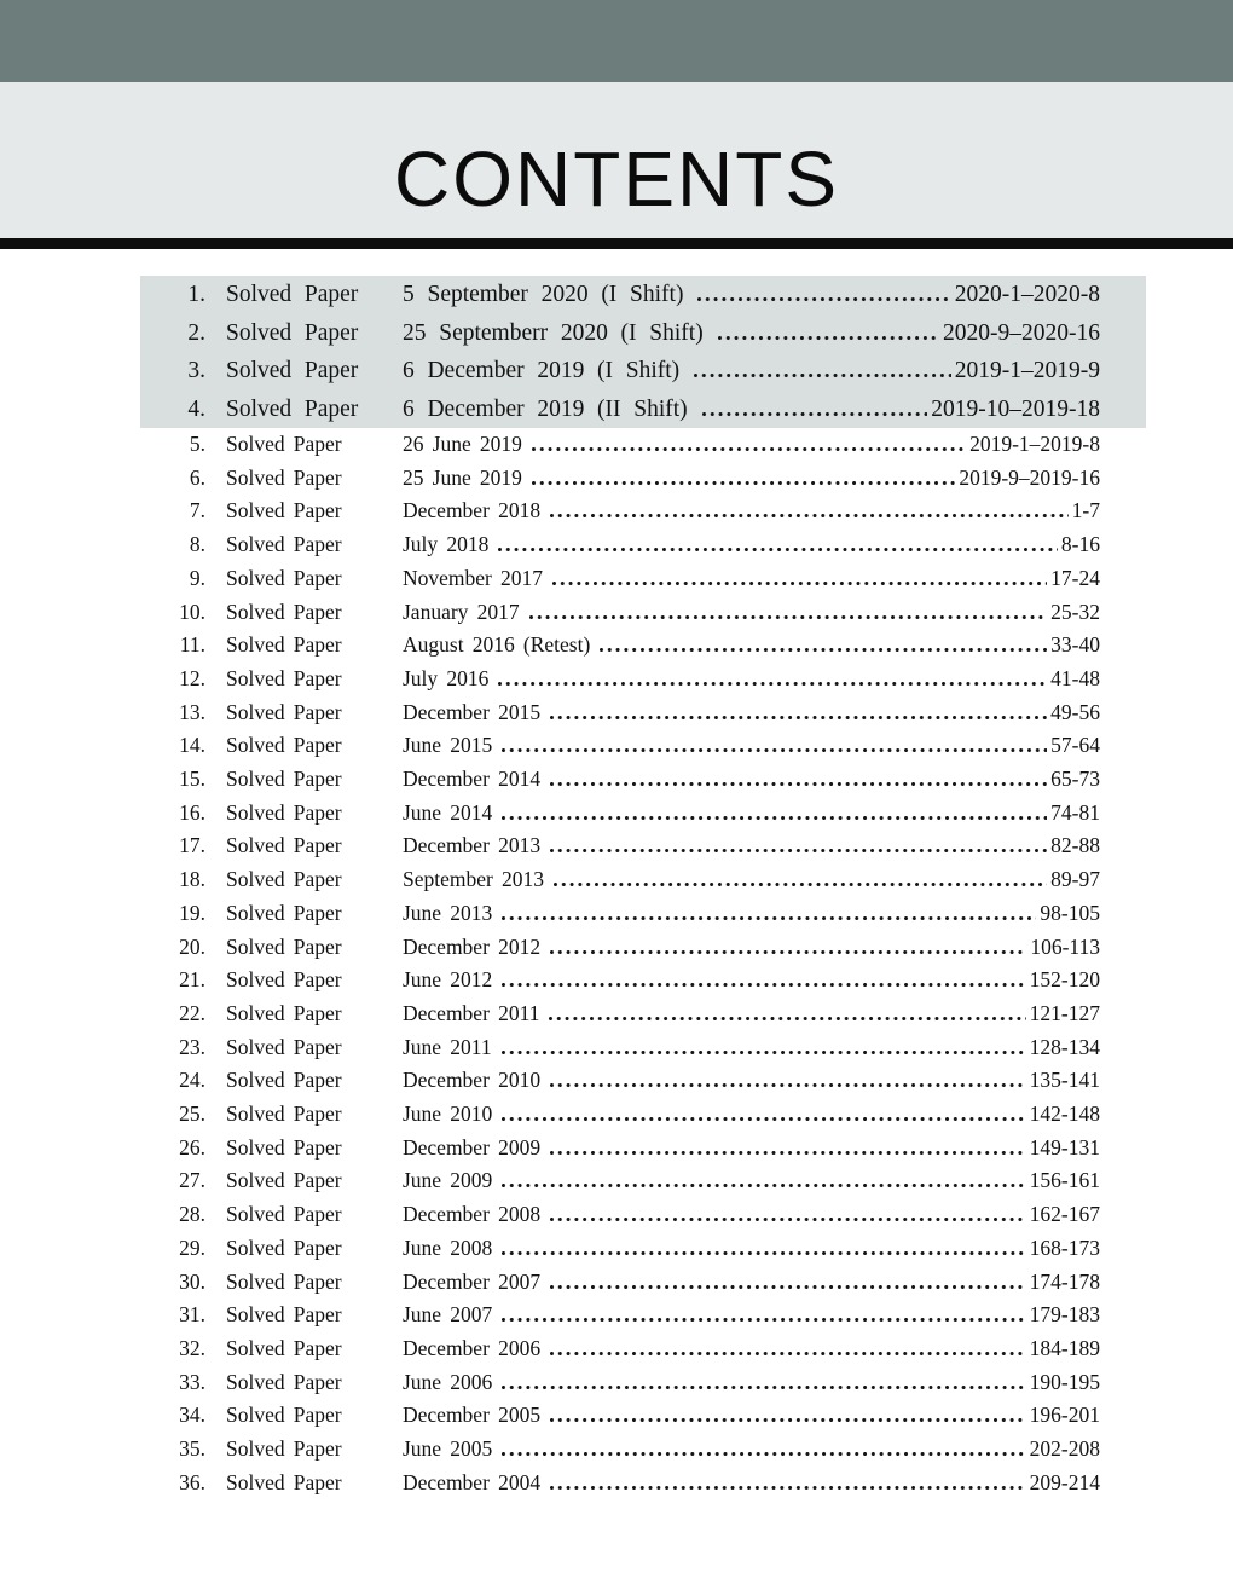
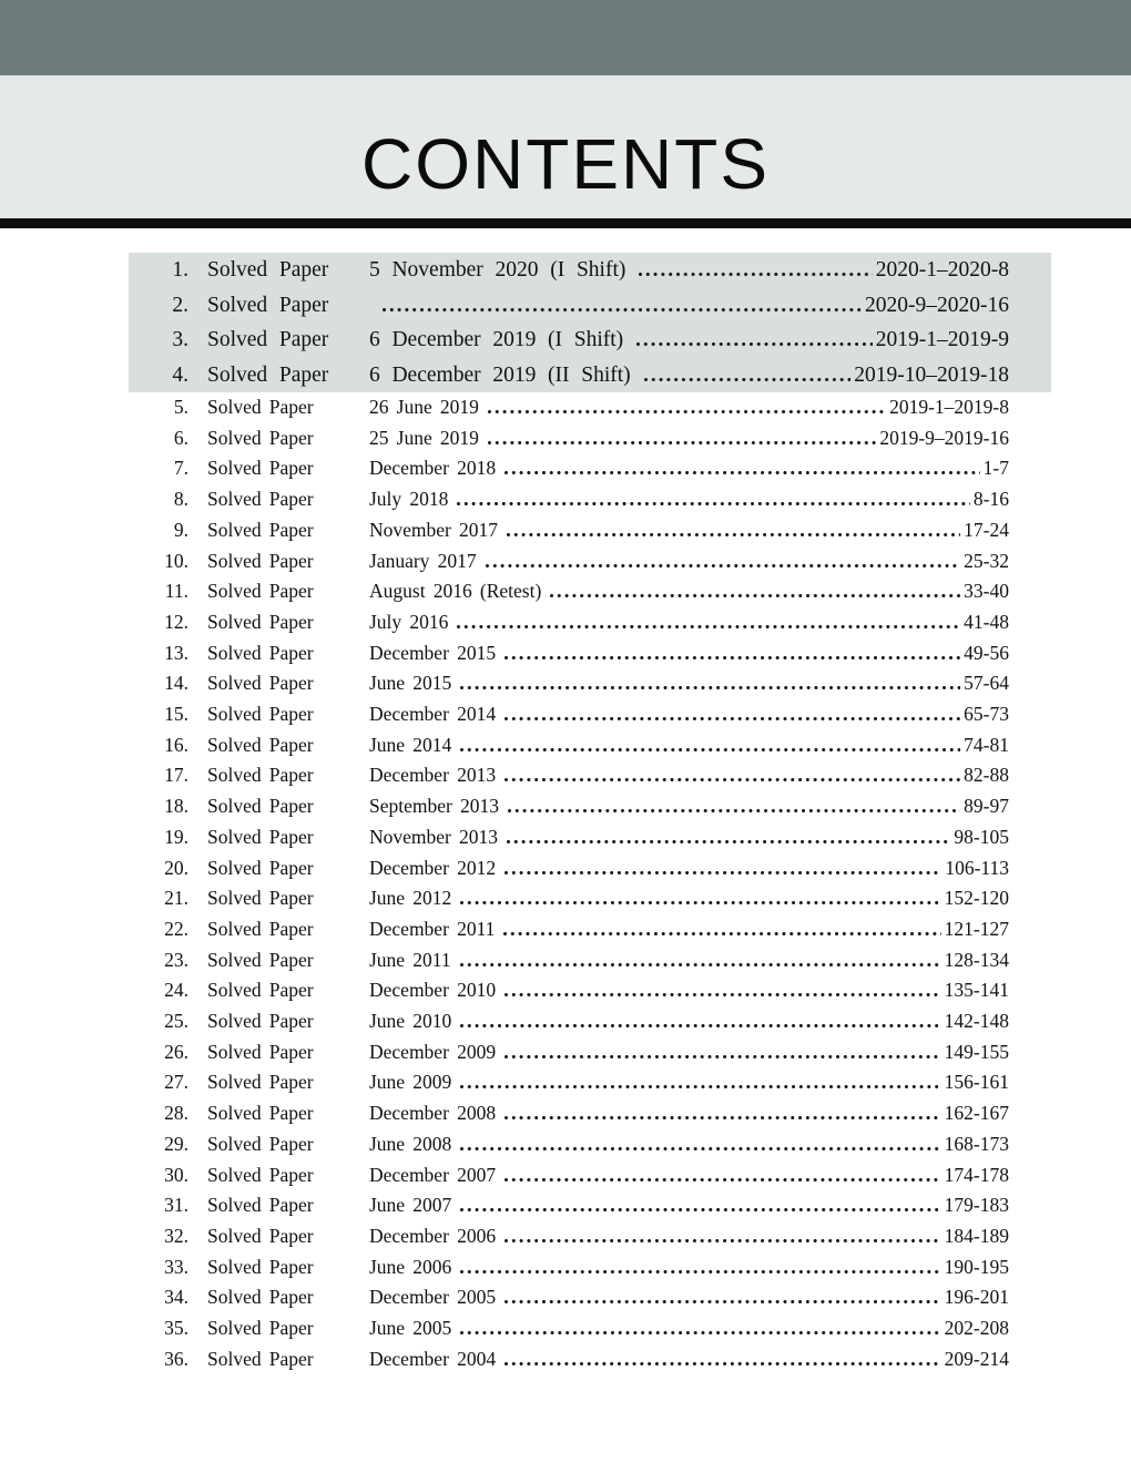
  CONTENTS
  1.
  Solved Paper
- 5 September 2020 (I Shift)
+ 5 November 2020 (I Shift)
  2020-1–2020-8
  2.
  Solved Paper
- 25 Septemberr 2020 (I Shift)
  2020-9–2020-16
  3.
  Solved Paper
  6 December 2019 (I Shift)
  2019-1–2019-9
  4.
  Solved Paper
  6 December 2019 (II Shift)
  2019-10–2019-18
  5.
  Solved Paper
  26 June 2019
  2019-1–2019-8
  6.
  Solved Paper
  25 June 2019
  2019-9–2019-16
  7.
  Solved Paper
  December 2018
  1-7
  8.
  Solved Paper
  July 2018
  8-16
  9.
  Solved Paper
  November 2017
  17-24
  10.
  Solved Paper
  January 2017
  25-32
  11.
  Solved Paper
  August 2016 (Retest)
  33-40
  12.
  Solved Paper
  July 2016
  41-48
  13.
  Solved Paper
  December 2015
  49-56
  14.
  Solved Paper
  June 2015
  57-64
  15.
  Solved Paper
  December 2014
  65-73
  16.
  Solved Paper
  June 2014
  74-81
  17.
  Solved Paper
  December 2013
  82-88
  18.
  Solved Paper
  September 2013
  89-97
  19.
  Solved Paper
- June 2013
+ November 2013
  98-105
  20.
  Solved Paper
  December 2012
  106-113
  21.
  Solved Paper
  June 2012
  152-120
  22.
  Solved Paper
  December 2011
  121-127
  23.
  Solved Paper
  June 2011
  128-134
  24.
  Solved Paper
  December 2010
  135-141
  25.
  Solved Paper
  June 2010
  142-148
  26.
  Solved Paper
  December 2009
- 149-131
+ 149-155
  27.
  Solved Paper
  June 2009
  156-161
  28.
  Solved Paper
  December 2008
  162-167
  29.
  Solved Paper
  June 2008
  168-173
  30.
  Solved Paper
  December 2007
  174-178
  31.
  Solved Paper
  June 2007
  179-183
  32.
  Solved Paper
  December 2006
  184-189
  33.
  Solved Paper
  June 2006
  190-195
  34.
  Solved Paper
  December 2005
  196-201
  35.
  Solved Paper
  June 2005
  202-208
  36.
  Solved Paper
  December 2004
  209-214
